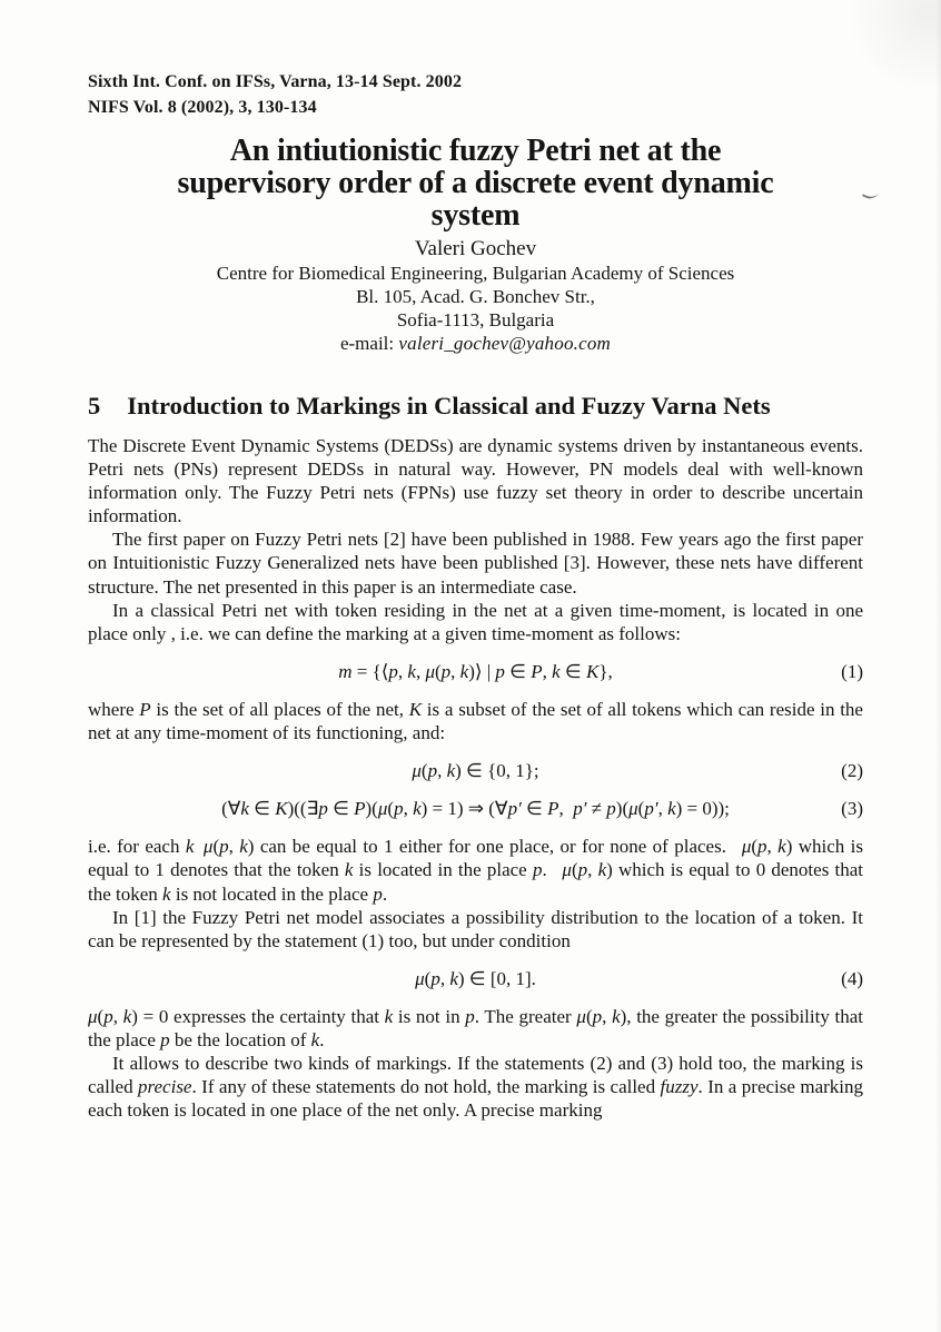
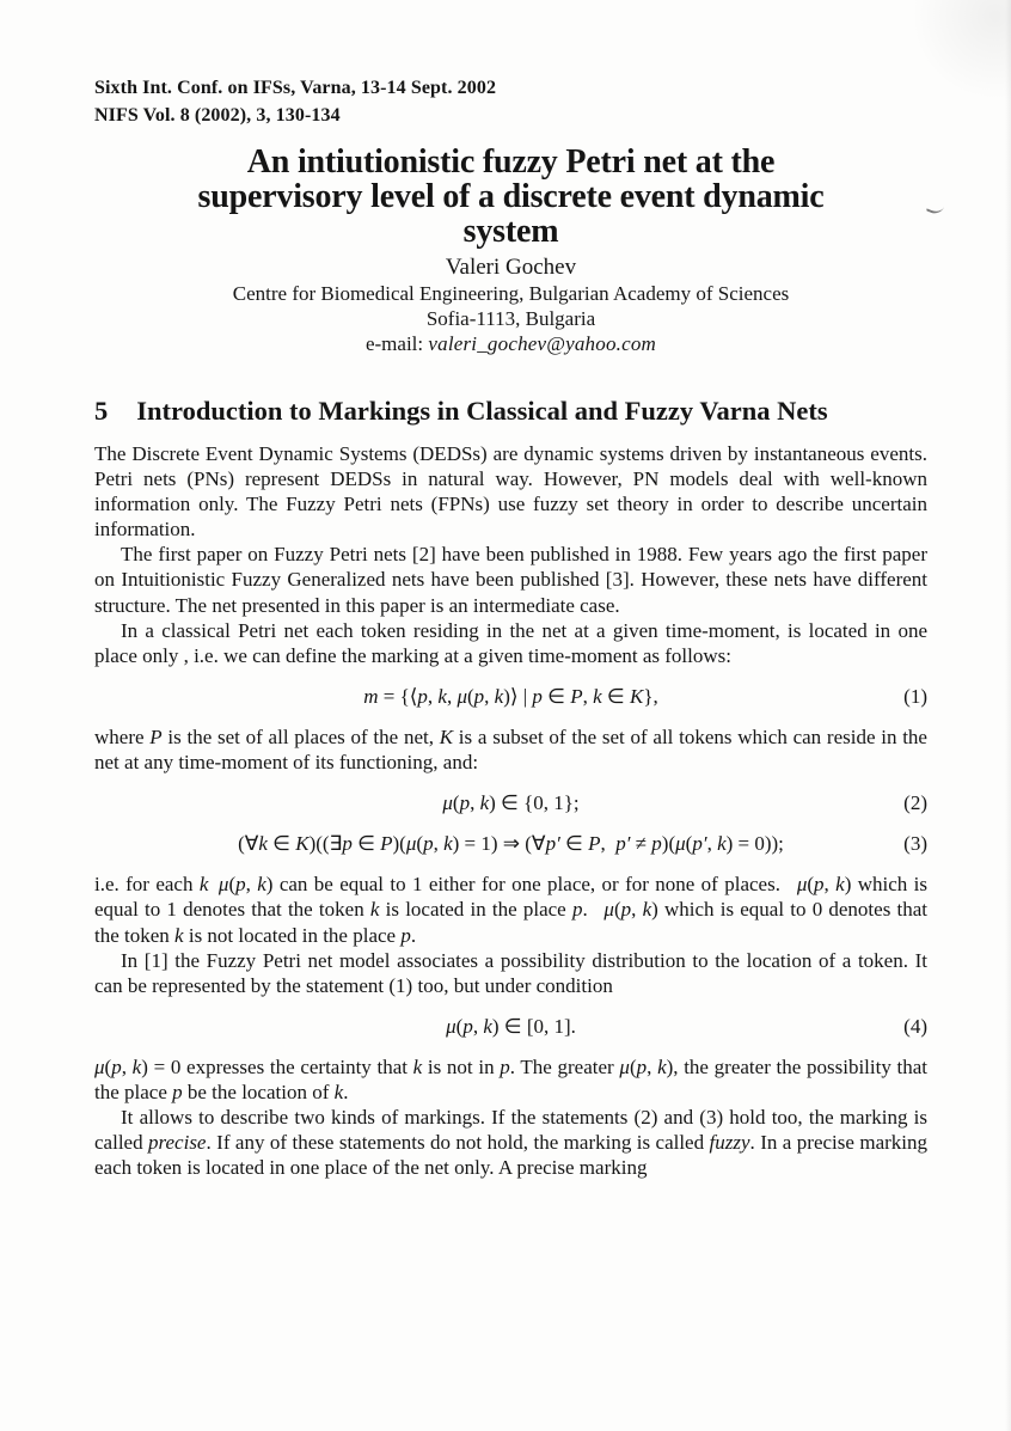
  Sixth Int. Conf. on IFSs, Varna, 13-14 Sept. 2002
  NIFS Vol. 8 (2002), 3, 130-134
  An intiutionistic fuzzy Petri net at the
- supervisory order of a discrete event dynamic
+ supervisory level of a discrete event dynamic
  system
  Valeri Gochev
  Centre for Biomedical Engineering, Bulgarian Academy of Sciences
- Bl. 105, Acad. G. Bonchev Str.,
  Sofia-1113, Bulgaria
  e-mail: valeri_gochev@yahoo.com
  5
  Introduction to Markings in Classical and Fuzzy Varna Nets
  The Discrete Event Dynamic Systems (DEDSs) are dynamic systems driven by instantaneous events. Petri nets (PNs) represent DEDSs in natural way. However, PN models deal with well-known information only. The Fuzzy Petri nets (FPNs) use fuzzy set theory in order to describe uncertain information.
  The first paper on Fuzzy Petri nets [2] have been published in 1988. Few years ago the first paper on Intuitionistic Fuzzy Generalized nets have been published [3]. However, these nets have different structure. The net presented in this paper is an intermediate case.
- In a classical Petri net with token residing in the net at a given time-moment, is located in one place only , i.e. we can define the marking at a given time-moment as follows:
+ In a classical Petri net each token residing in the net at a given time-moment, is located in one place only , i.e. we can define the marking at a given time-moment as follows:
  m = {⟨p, k, μ(p, k)⟩ | p ∈ P, k ∈ K},
  (1)
  where P is the set of all places of the net, K is a subset of the set of all tokens which can reside in the net at any time-moment of its functioning, and:
  μ(p, k) ∈ {0, 1};
  (2)
  (∀k ∈ K)((∃p ∈ P)(μ(p, k) = 1) ⇒ (∀p′ ∈ P, p′ ≠ p)(μ(p′, k) = 0));
  (3)
  i.e. for each k μ(p, k) can be equal to 1 either for one place, or for none of places. μ(p, k) which is equal to 1 denotes that the token k is located in the place p. μ(p, k) which is equal to 0 denotes that the token k is not located in the place p.
  In [1] the Fuzzy Petri net model associates a possibility distribution to the location of a token. It can be represented by the statement (1) too, but under condition
  μ(p, k) ∈ [0, 1].
  (4)
  μ(p, k) = 0 expresses the certainty that k is not in p. The greater μ(p, k), the greater the possibility that the place p be the location of k.
  It allows to describe two kinds of markings. If the statements (2) and (3) hold too, the marking is called precise. If any of these statements do not hold, the marking is called fuzzy. In a precise marking each token is located in one place of the net only. A precise marking
